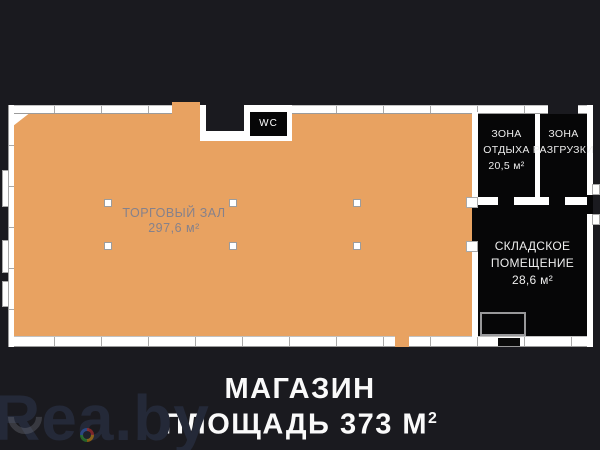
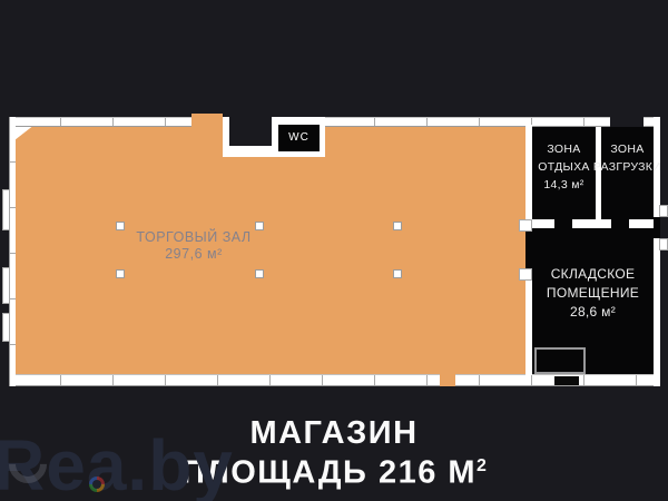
  WC
  ТОРГОВЫЙ ЗАЛ
  297,6 м²
  ЗОНА
  ОТДЫХА
- 20,5 м²
+ 14,3 м²
  ЗОНА
  РАЗГРУЗКИ
  СКЛАДСКОЕ
  ПОМЕЩЕНИЕ
  28,6 м²
  МАГАЗИН
- ПЛОЩАДЬ 373 М2
+ ПЛОЩАДЬ 216 М2
  Rea.by
